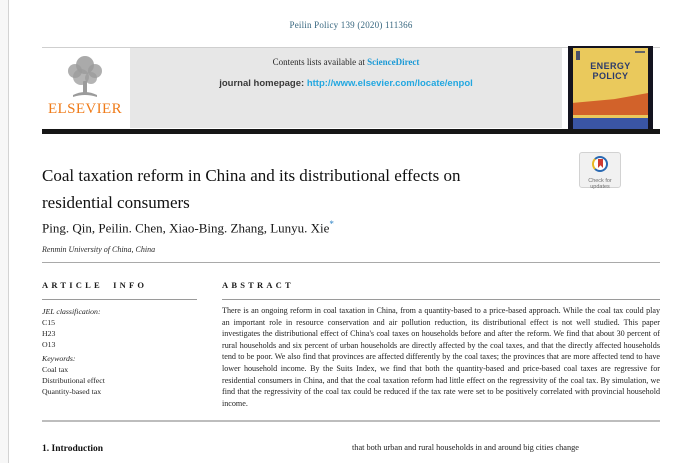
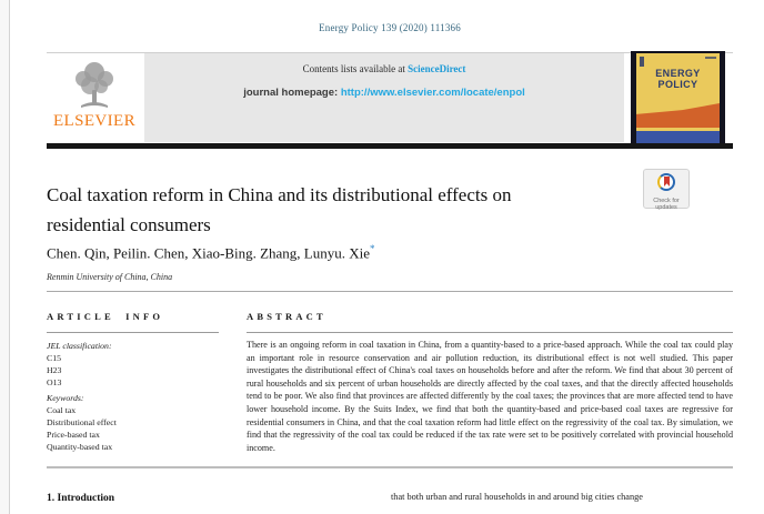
- Peilin Policy 139 (2020) 111366
+ Energy Policy 139 (2020) 111366
  ELSEVIER
  Contents lists available at ScienceDirect
  journal homepage: http://www.elsevier.com/locate/enpol
  ENERGY
  POLICY
  Coal taxation reform in China and its distributional effects on
  residential consumers
- Ping. Qin, Peilin. Chen, Xiao-Bing. Zhang, Lunyu. Xie*
+ Chen. Qin, Peilin. Chen, Xiao-Bing. Zhang, Lunyu. Xie*
  Renmin University of China, China
  ARTICLE INFO
  JEL classification:
  C15
  H23
  O13
  Keywords:
  Coal tax
  Distributional effect
+ Price-based tax
  Quantity-based tax
  ABSTRACT
  There is an ongoing reform in coal taxation in China, from a quantity-based to a price-based approach. While the coal tax could play an important role in resource conservation and air pollution reduction, its distributional effect is not well studied. This paper investigates the distributional effect of China's coal taxes on households before and after the reform. We find that about 30 percent of rural households and six percent of urban households are directly affected by the coal taxes, and that the directly affected households tend to be poor. We also find that provinces are affected differently by the coal taxes; the provinces that are more affected tend to have lower household income. By the Suits Index, we find that both the quantity-based and price-based coal taxes are regressive for residential consumers in China, and that the coal taxation reform had little effect on the regressivity of the coal tax. By simulation, we find that the regressivity of the coal tax could be reduced if the tax rate were set to be positively correlated with provincial household income.
  1. Introduction
  that both urban and rural households in and around big cities change
